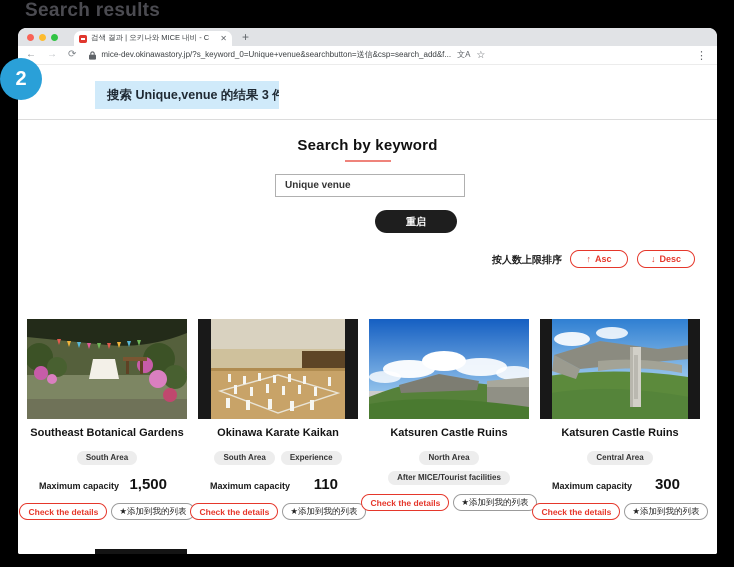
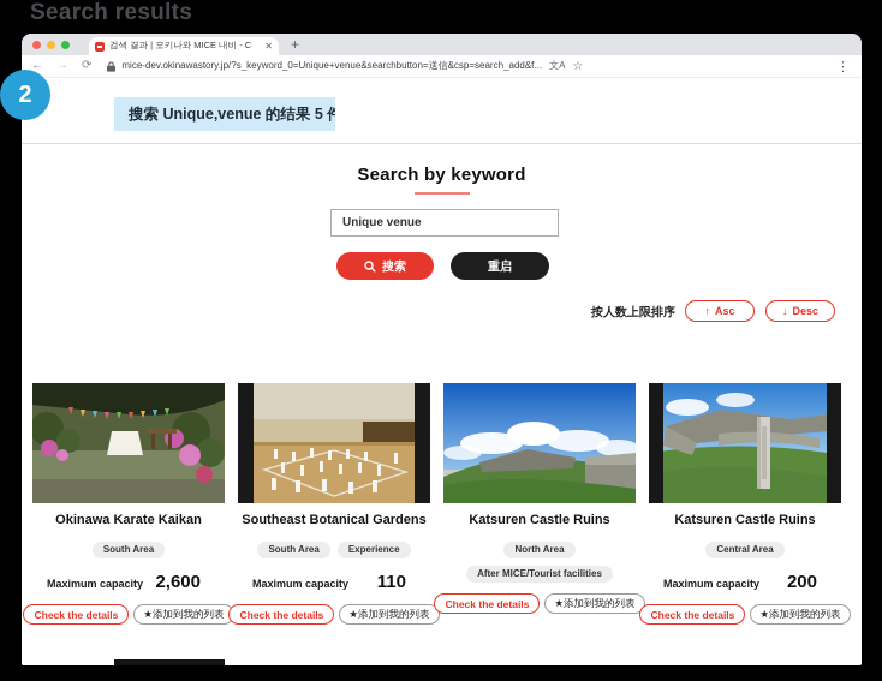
  Search results
  2
  검색 결과 | 오키나와 MICE 내비 - C
  ✕
  +
  ←
  →
  ⟳
  mice-dev.okinawastory.jp/?s_keyword_0=Unique+venue&searchbutton=送信&csp=search_add&f...
  文A
  ☆
  ⋮
- 搜索 Unique,venue 的结果 3 件
+ 搜索 Unique,venue 的结果 5 件
  Search by keyword
  Unique venue
+ 搜索
  重启
  按人数上限排序
  ↑
  Asc
  ↓
  Desc
- Southeast Botanical Gardens
+ Okinawa Karate Kaikan
  South Area
  Maximum capacity
- 1,500
+ 2,600
  Check the details
  ★添加到我的列表
- Okinawa Karate Kaikan
+ Southeast Botanical Gardens
  South Area
  Experience
  Maximum capacity
  110
  Check the details
  ★添加到我的列表
  Katsuren Castle Ruins
  North Area
  After MICE/Tourist facilities
  Check the details
  ★添加到我的列表
  Katsuren Castle Ruins
  Central Area
  Maximum capacity
- 300
+ 200
  Check the details
  ★添加到我的列表
